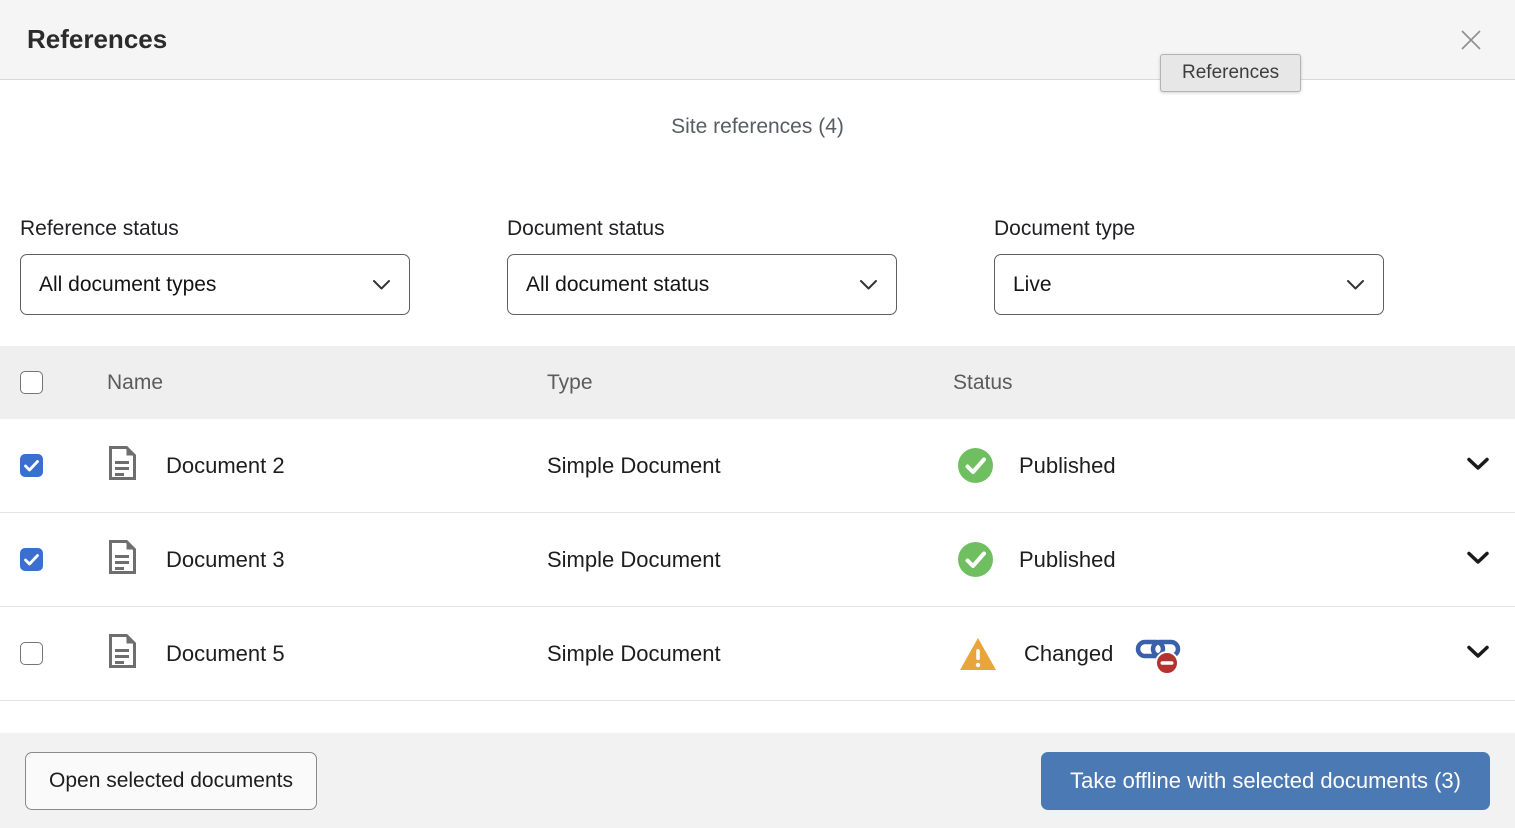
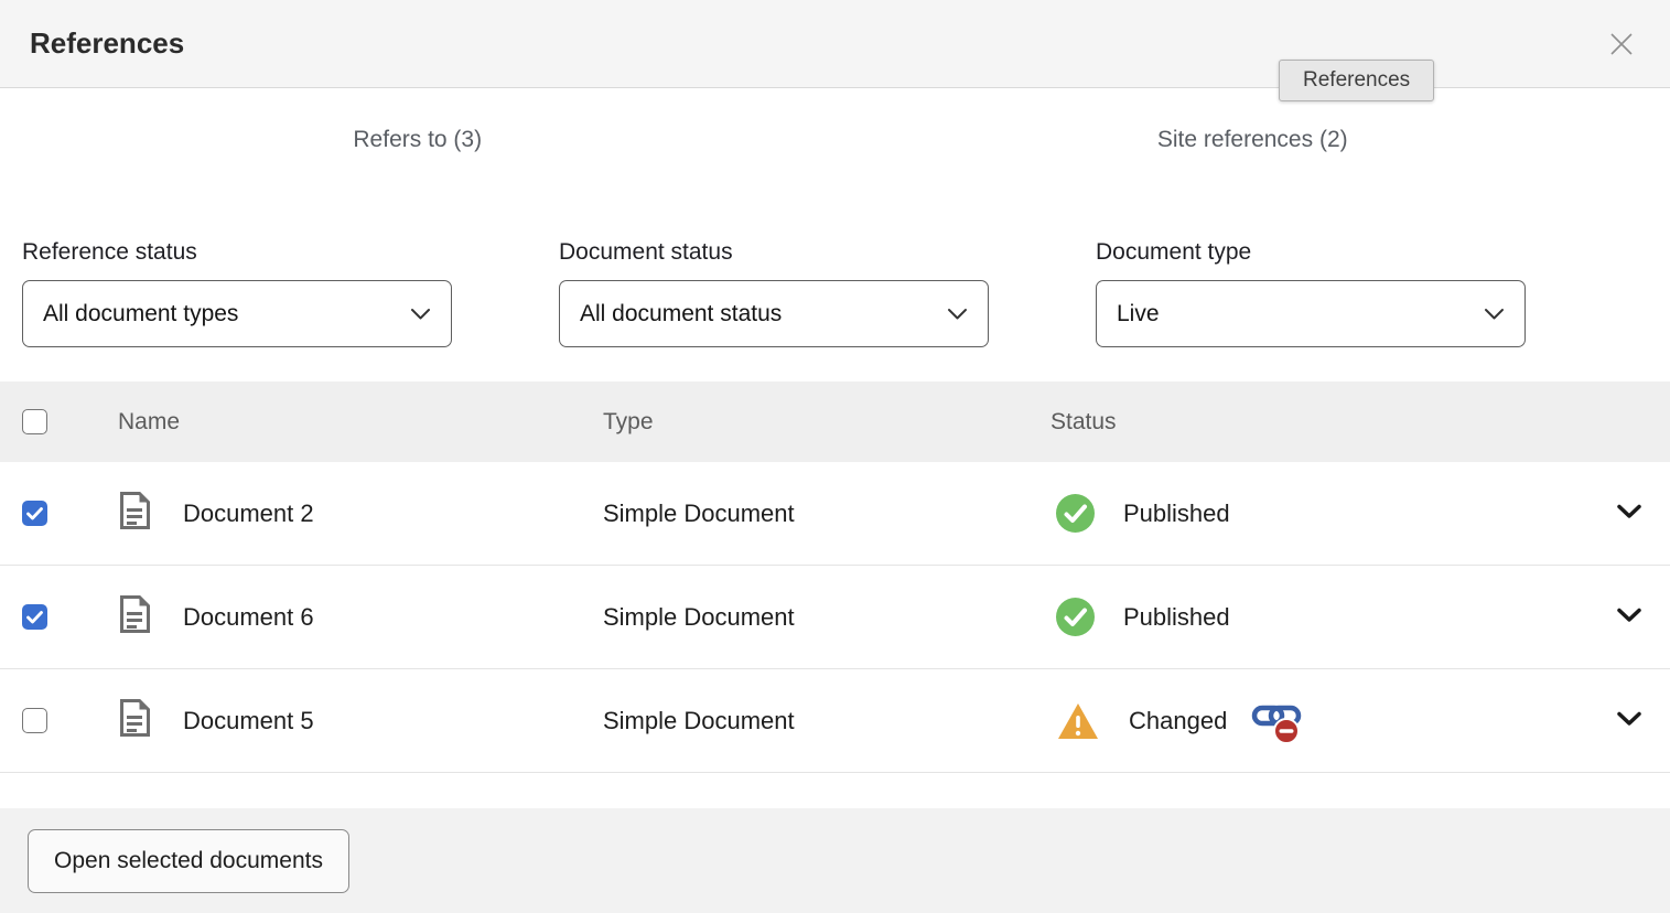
  References
  References
+ Refers to (3)
- Site references (4)
+ Site references (2)
  Reference status
  All document types
  Document status
  All document status
  Document type
  Live
  Name
  Type
  Status
  Document 2
  Simple Document
  Published
- Document 3
+ Document 6
  Simple Document
  Published
  Document 5
  Simple Document
  Changed
  Open selected documents
- Take offline with selected documents (3)
